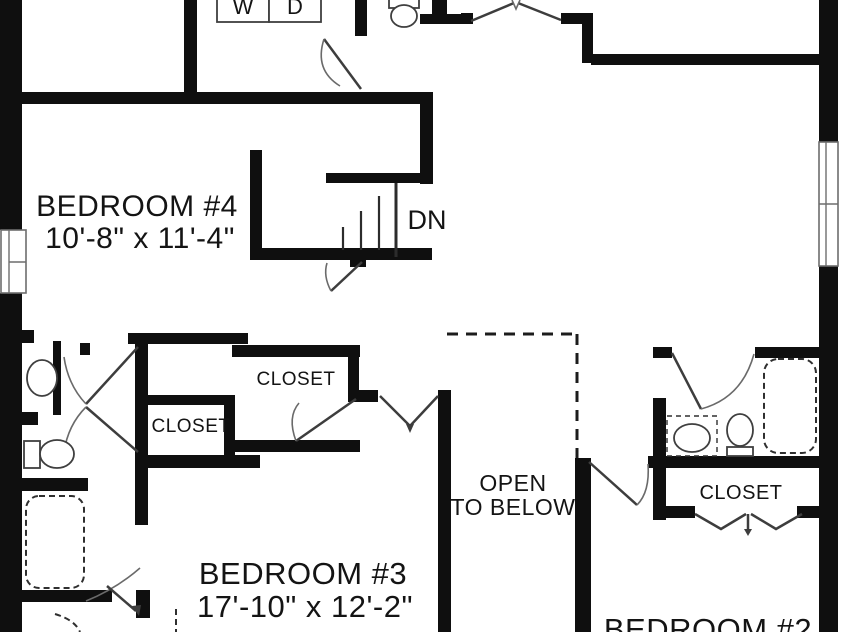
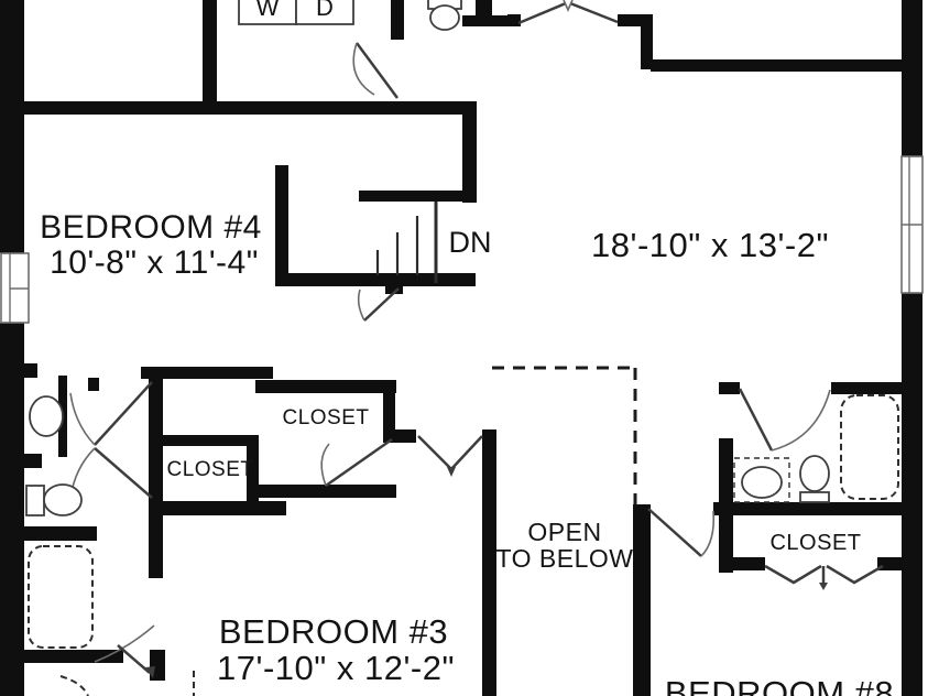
  BEDROOM #4
  10'-8" x 11'-4"
+ 18'-10" x 13'-2"
  DN
  CLOSET
  CLOSET
  CLOSET
  OPEN
  TO BELOW
  BEDROOM #3
  17'-10" x 12'-2"
- BEDROOM #2
+ BEDROOM #8
  W
  D
